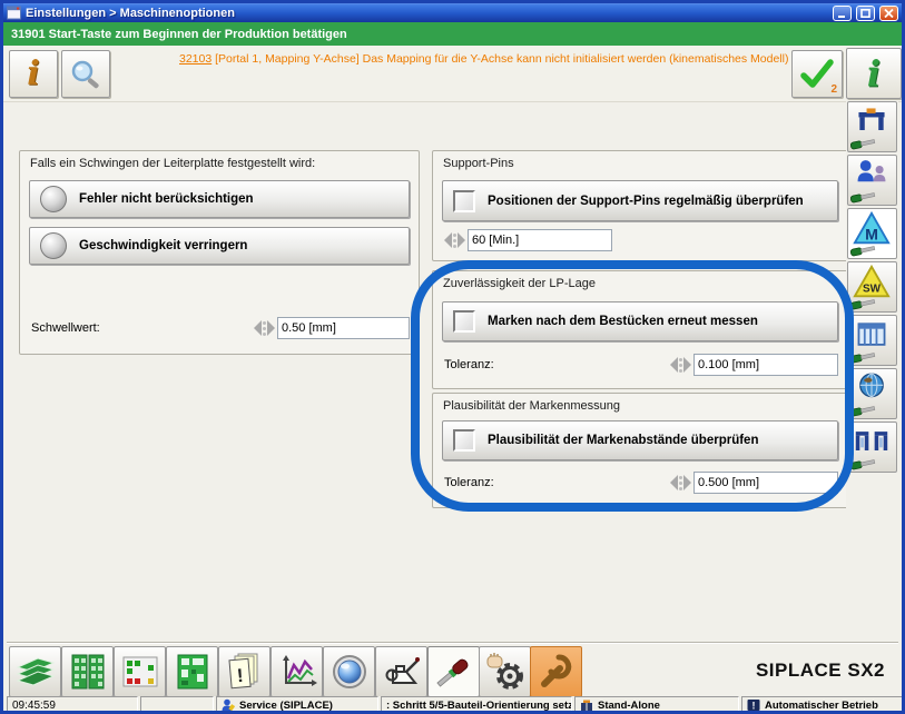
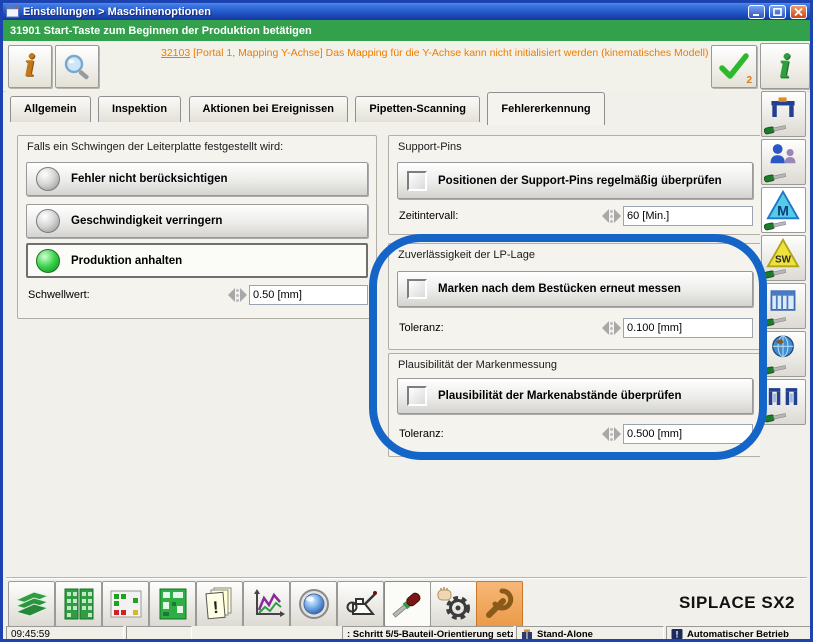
  Einstellungen > Maschinenoptionen
  31901 Start-Taste zum Beginnen der Produktion betätigen
  i
  32103 [Portal 1, Mapping Y-Achse] Das Mapping für die Y-Achse kann nicht initialisiert werden (kinematisches Modell)
  2
  i
+ Allgemein Inspektion Aktionen bei Ereignissen Pipetten-Scanning Fehlererkennung
  Falls ein Schwingen der Leiterplatte festgestellt wird:
  Fehler nicht berücksichtigen
  Geschwindigkeit verringern
+ Produktion anhalten
  Schwellwert:
  0.50 [mm]
  Support-Pins
  Positionen der Support-Pins regelmäßig überprüfen
+ Zeitintervall:
  60 [Min.]
  Zuverlässigkeit der LP-Lage
  Marken nach dem Bestücken erneut messen
  Toleranz:
  0.100 [mm]
  Plausibilität der Markenmessung
  Plausibilität der Markenabstände überprüfen
  Toleranz:
  0.500 [mm]
  M
  SW
  SIPLACE SX2
  09:45:59
- Service (SIPLACE)
  : Schritt 5/5-Bauteil-Orientierung setz
  Stand-Alone
  !
  Automatischer Betrieb
